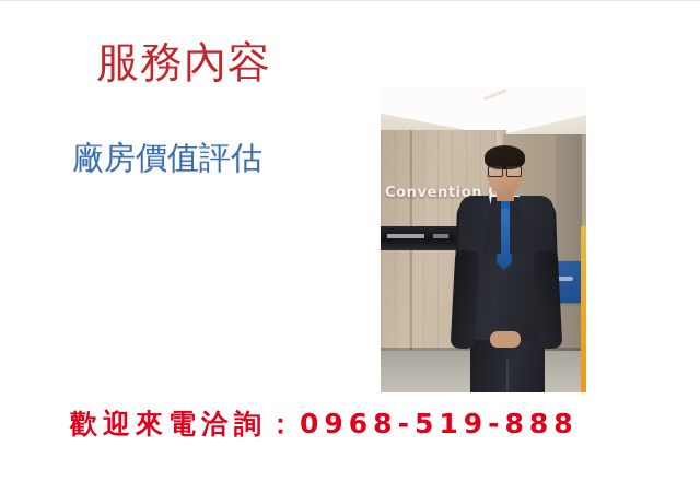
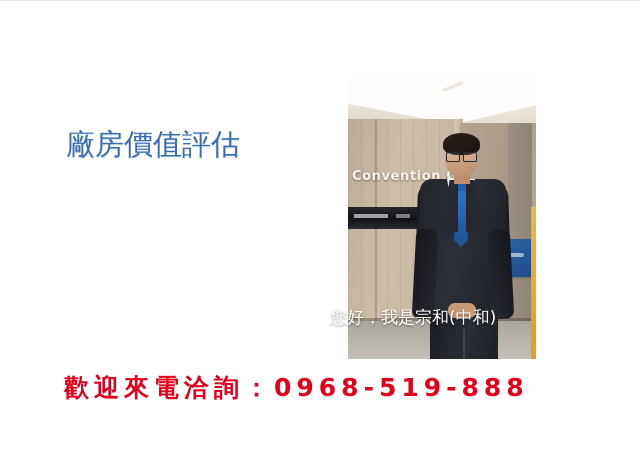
- 服務內容
  廠房價值評估
  歡迎來電洽詢：0968-519-888
  Convention C
+ 您好，我是宗和(中和)
